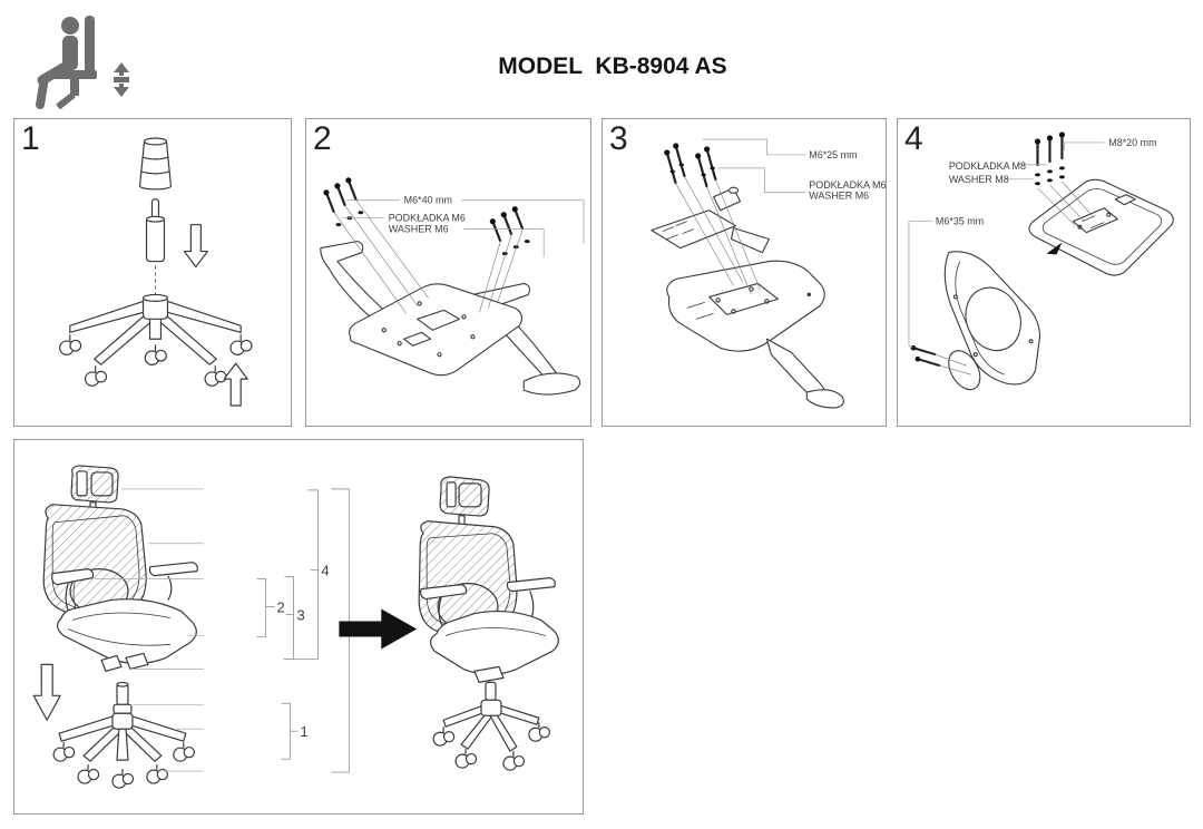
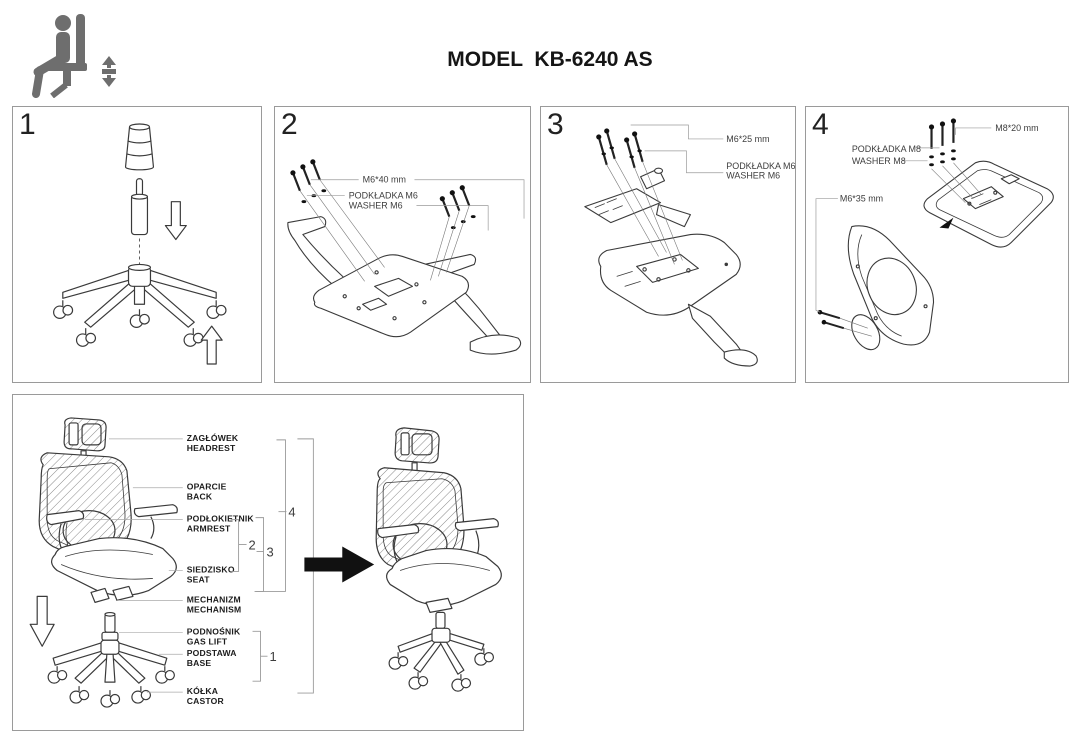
- MODEL KB-8904 AS
+ MODEL KB-6240 AS
  1
  2
  M6*40 mm
  PODKŁADKA M6
  WASHER M6
  3
  M6*25 mm
  PODKŁADKA M6
  WASHER M6
  4
  M8*20 mm
  PODKŁADKA M8
  WASHER M8
  M6*35 mm
+ ZAGŁÓWEK
+ HEADREST
+ OPARCIE
+ BACK
+ PODŁOKIETNIK
+ ARMREST
+ SIEDZISKO
+ SEAT
+ MECHANIZM
+ MECHANISM
+ PODNOŚNIK
+ GAS LIFT
+ PODSTAWA
+ BASE
+ KÓŁKA
+ CASTOR
  2
  3
  4
  1
